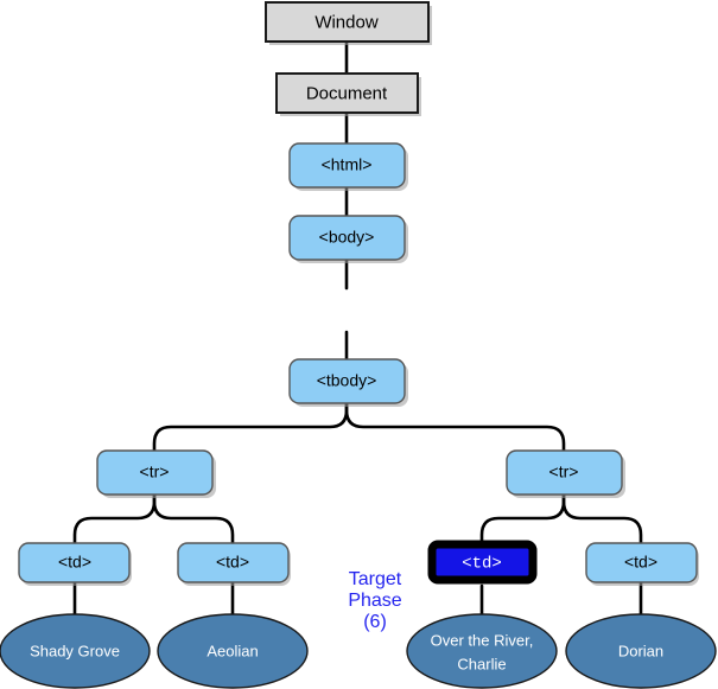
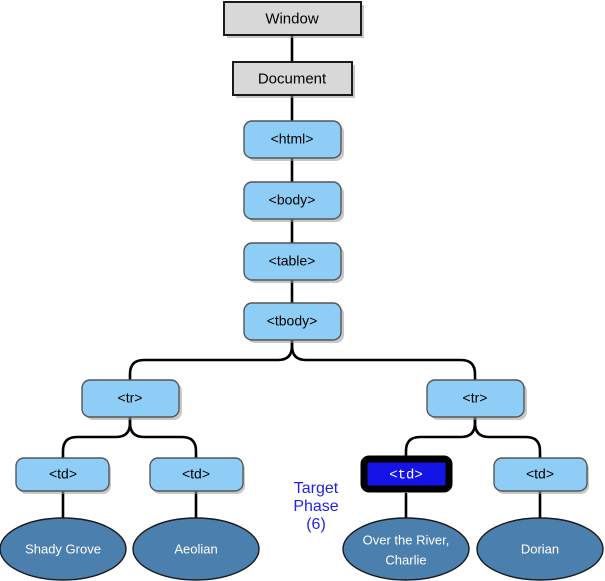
  Window
  Document
  <html>
  <body>
+ <table>
  <tbody>
  <tr>
  <tr>
  <td>
  <td>
  <td>
  <td>
  Shady Grove
  Aeolian
  Over the River,
  Charlie
  Dorian
  Target
  Phase
  (6)
